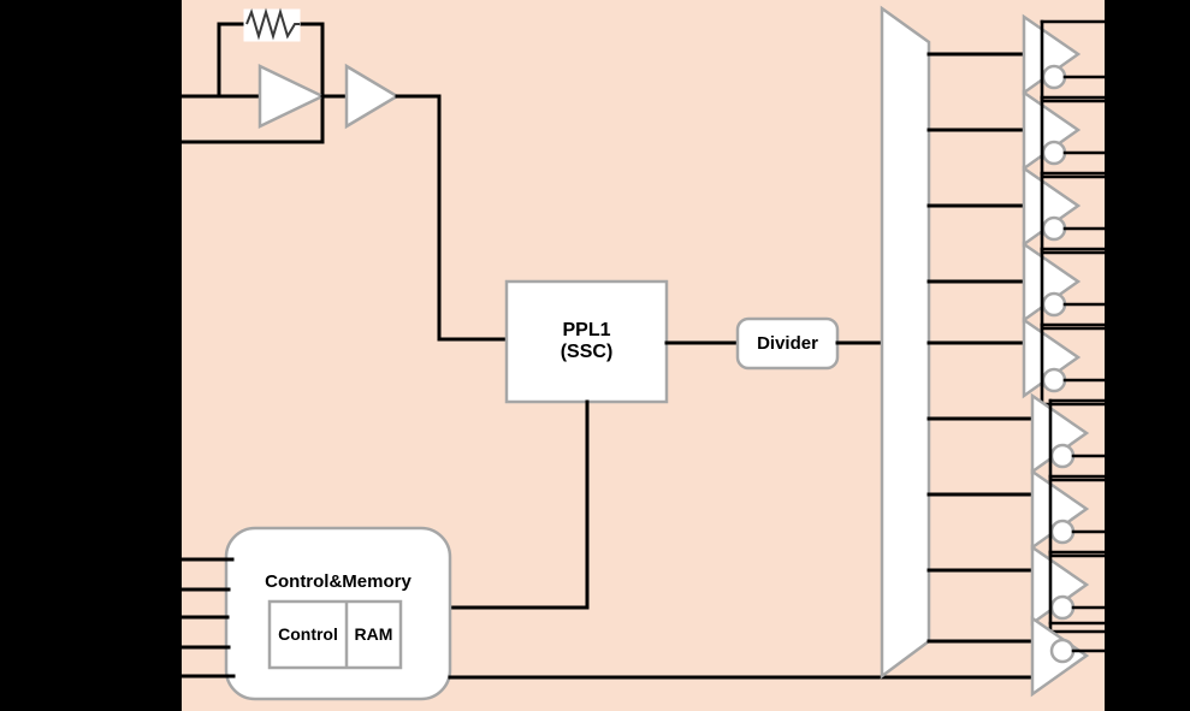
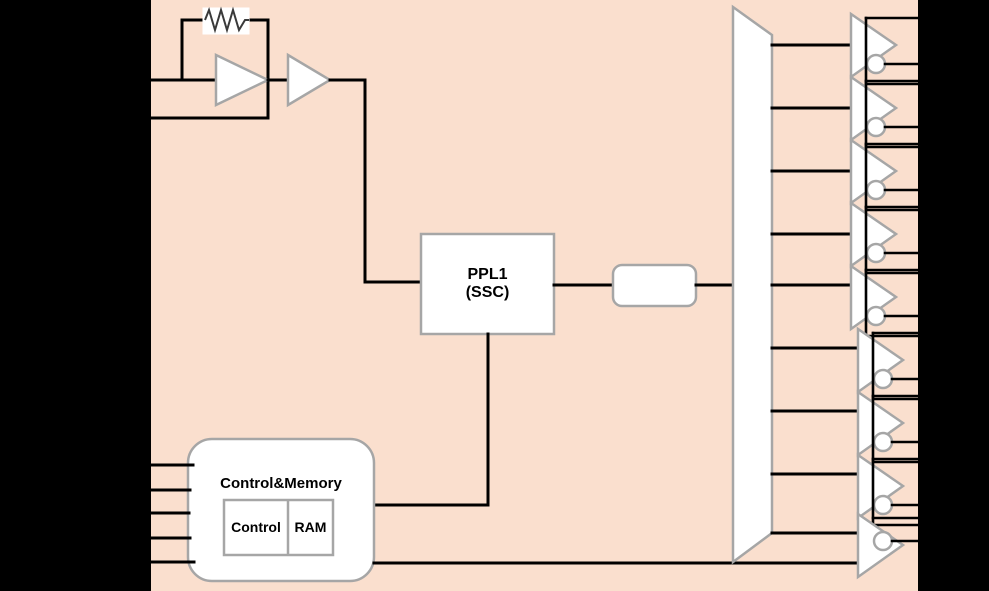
  PPL1
  (SSC)
- Divider
  Control&Memory
  Control
  RAM
